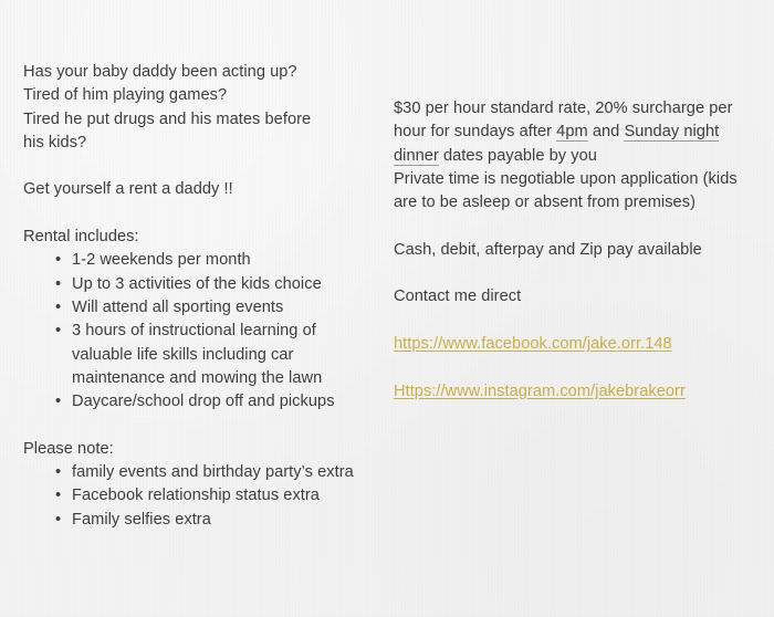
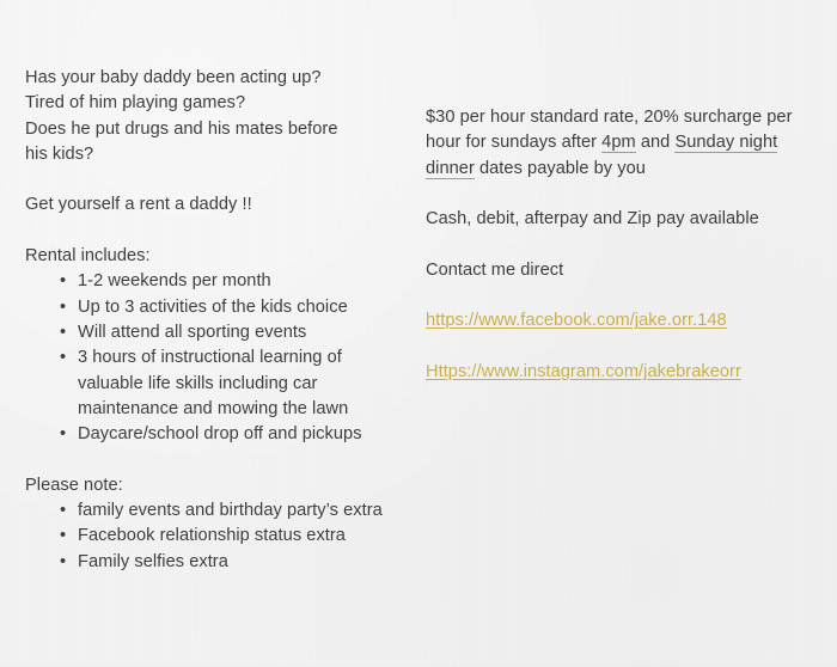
  Has your baby daddy been acting up?
  Tired of him playing games?
- Tired he put drugs and his mates before
+ Does he put drugs and his mates before
  his kids?
  Get yourself a rent a daddy !!
  Rental includes:
  1-2 weekends per month
  Up to 3 activities of the kids choice
  Will attend all sporting events
  3 hours of instructional learning of valuable life skills including car maintenance and mowing the lawn
  Daycare/school drop off and pickups
  Please note:
  family events and birthday party’s extra
  Facebook relationship status extra
  Family selfies extra
  $30 per hour standard rate, 20% surcharge per hour for sundays after 4pm and Sunday night dinner dates payable by you
- Private time is negotiable upon application (kids are to be asleep or absent from premises)
  Cash, debit, afterpay and Zip pay available
  Contact me direct
  https://www.facebook.com/jake.orr.148
  Https://www.instagram.com/jakebrakeorr
